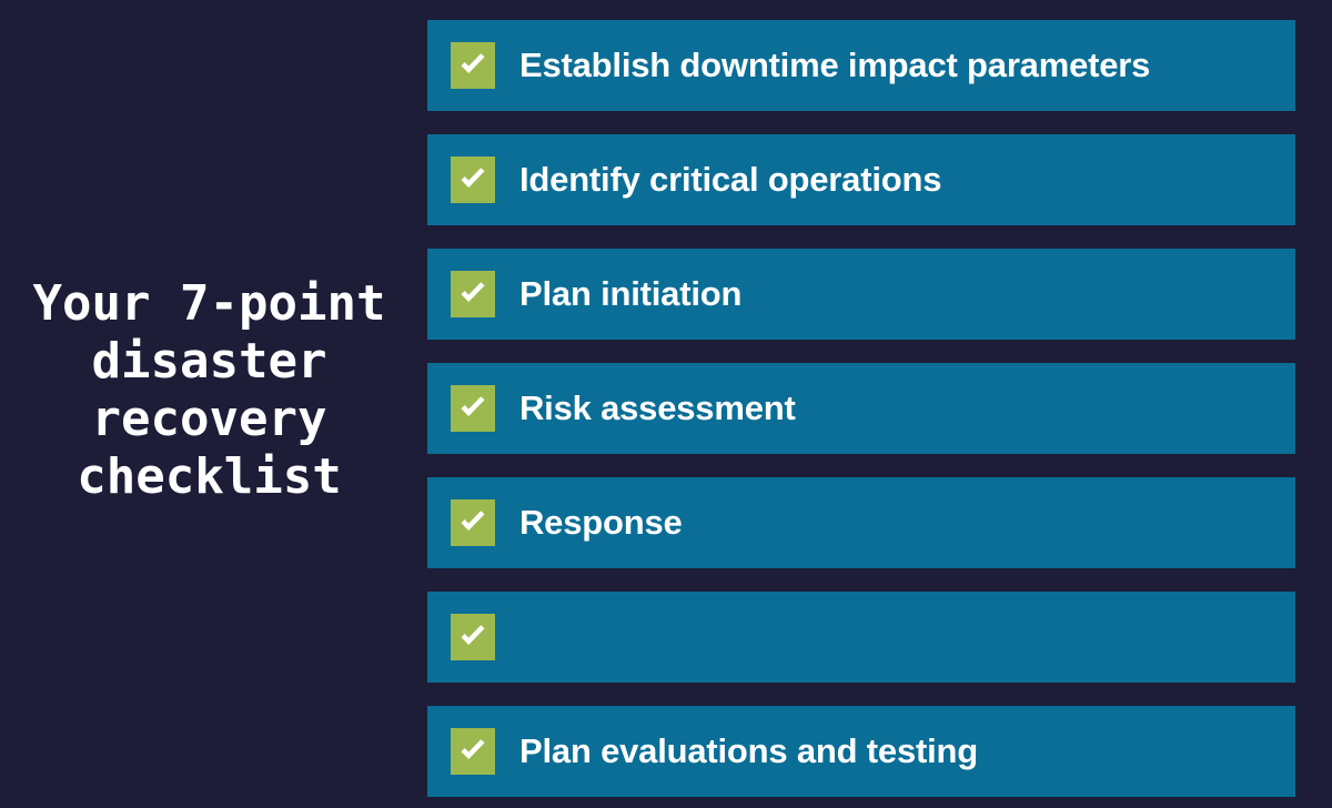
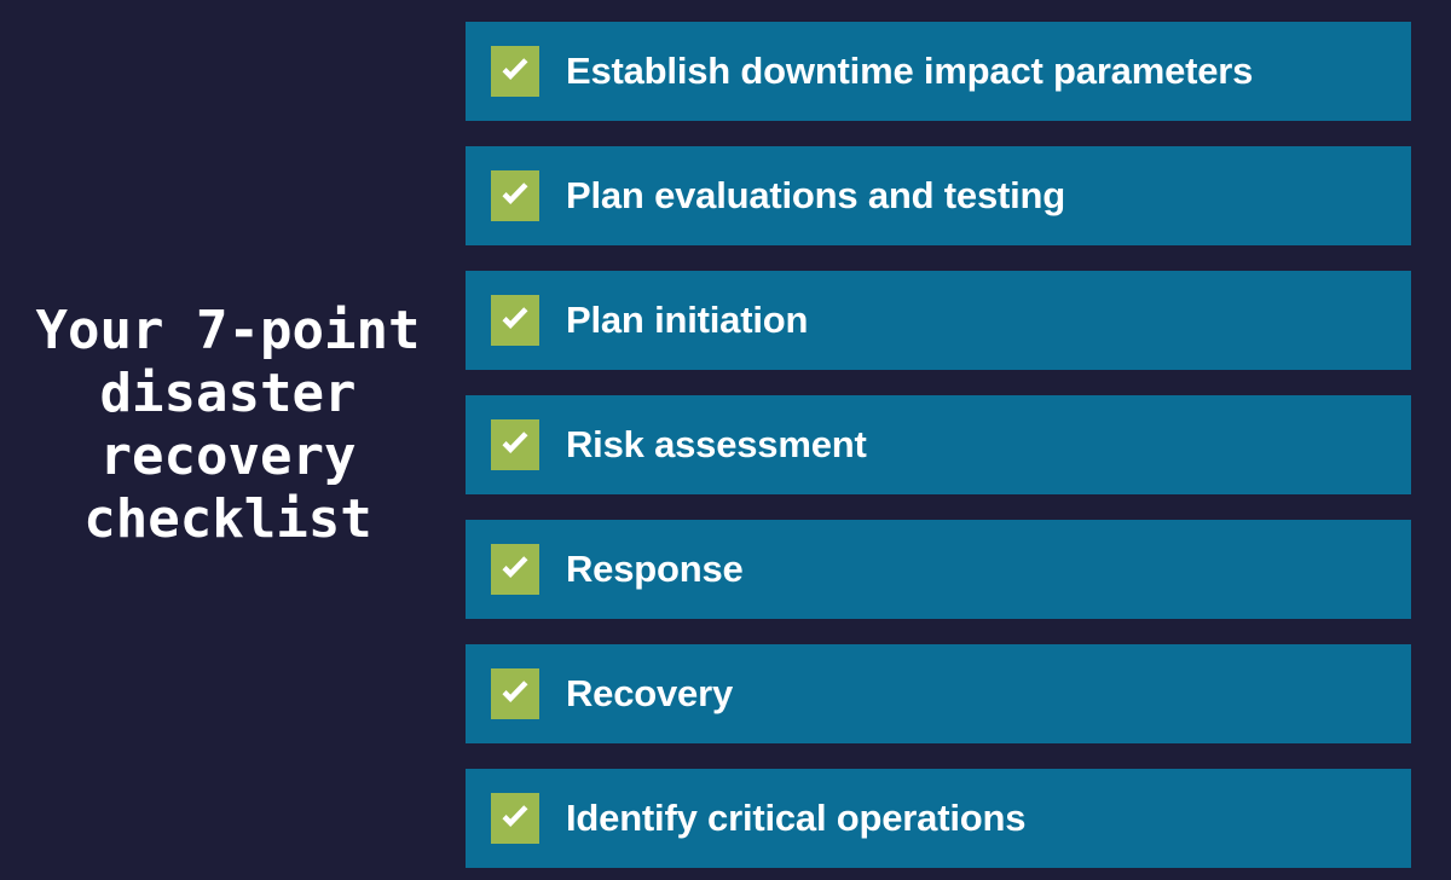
  Your 7-point
  disaster
  recovery
  checklist
  Establish downtime impact parameters
- Identify critical operations
+ Plan evaluations and testing
  Plan initiation
  Risk assessment
  Response
+ Recovery
- Plan evaluations and testing
+ Identify critical operations
